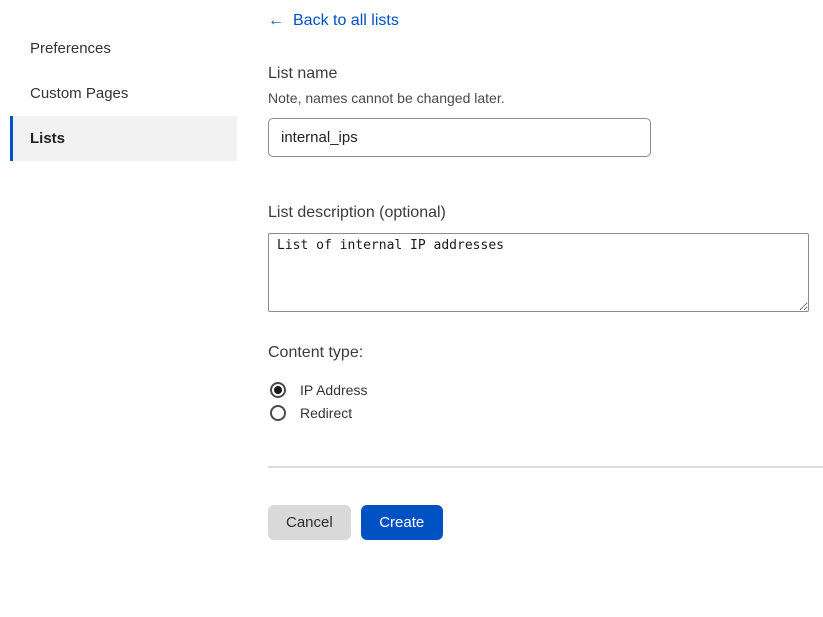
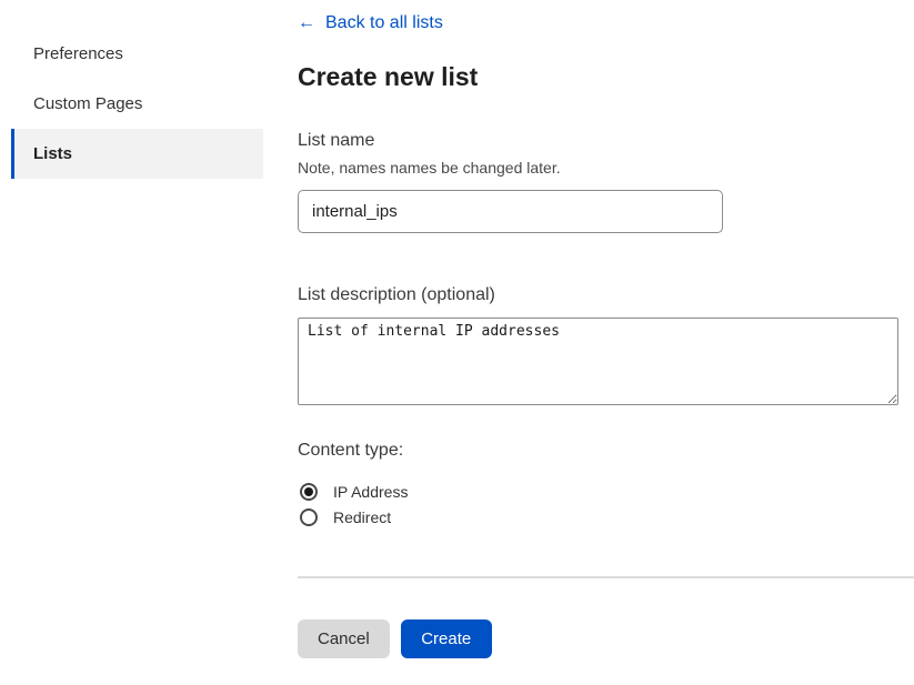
  Preferences
  Custom Pages
  Lists
  ←
  Back to all lists
+ Create new list
  List name
- Note, names cannot be changed later.
+ Note, names names be changed later.
  internal_ips
  List description (optional)
  List of internal IP addresses
  Content type:
  IP Address
  Redirect
  Cancel
  Create
